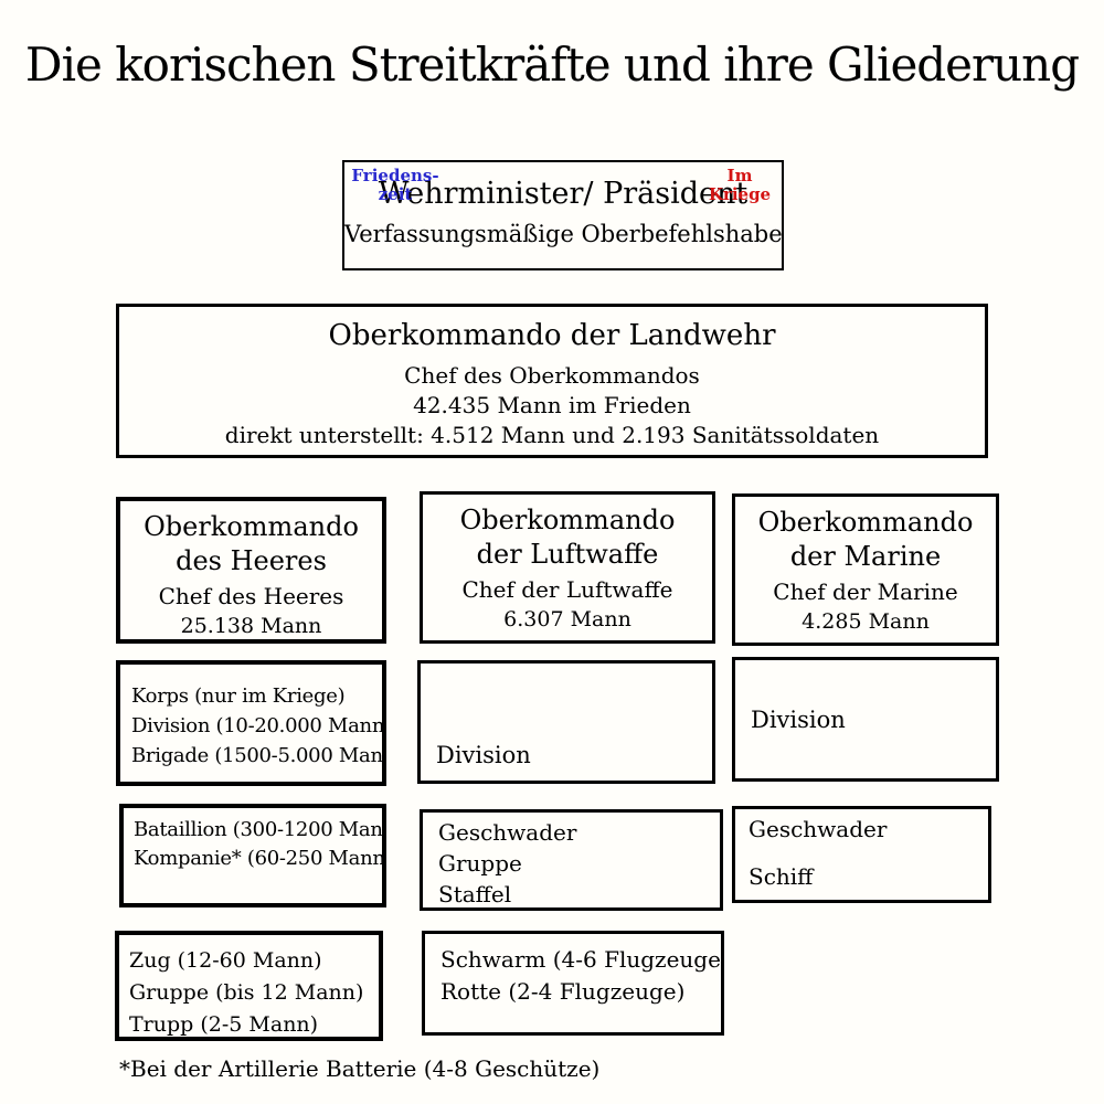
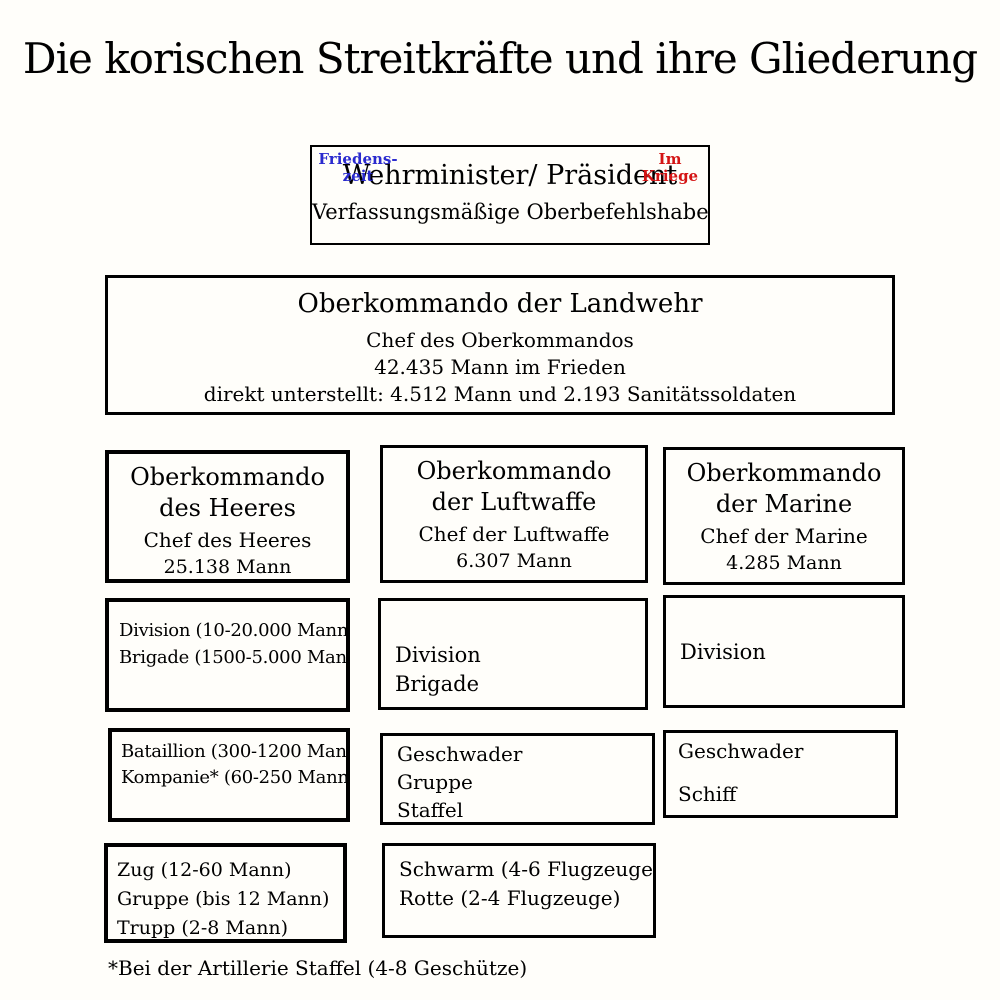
  Die korischen Streitkräfte und ihre Gliederung
  Friedens-
  zeit
  Im
  Kriege
  Wehrminister/ Präsident
  Verfassungsmäßige Oberbefehlshabe
  Oberkommando der Landwehr
  Chef des Oberkommandos
  42.435 Mann im Frieden
  direkt unterstellt: 4.512 Mann und 2.193 Sanitätssoldaten
  Oberkommando
  des Heeres
  Chef des Heeres
  25.138 Mann
  Oberkommando
  der Luftwaffe
  Chef der Luftwaffe
  6.307 Mann
  Oberkommando
  der Marine
  Chef der Marine
  4.285 Mann
- Korps (nur im Kriege)
  Division (10-20.000 Mann
  Brigade (1500-5.000 Man
  Division
+ Brigade
  Division
  Bataillion (300-1200 Man
  Kompanie* (60-250 Mann
  Geschwader
  Gruppe
  Staffel
  Geschwader
  Schiff
  Zug (12-60 Mann)
  Gruppe (bis 12 Mann)
- Trupp (2-5 Mann)
+ Trupp (2-8 Mann)
  Schwarm (4-6 Flugzeuge
  Rotte (2-4 Flugzeuge)
- *Bei der Artillerie Batterie (4-8 Geschütze)
+ *Bei der Artillerie Staffel (4-8 Geschütze)
